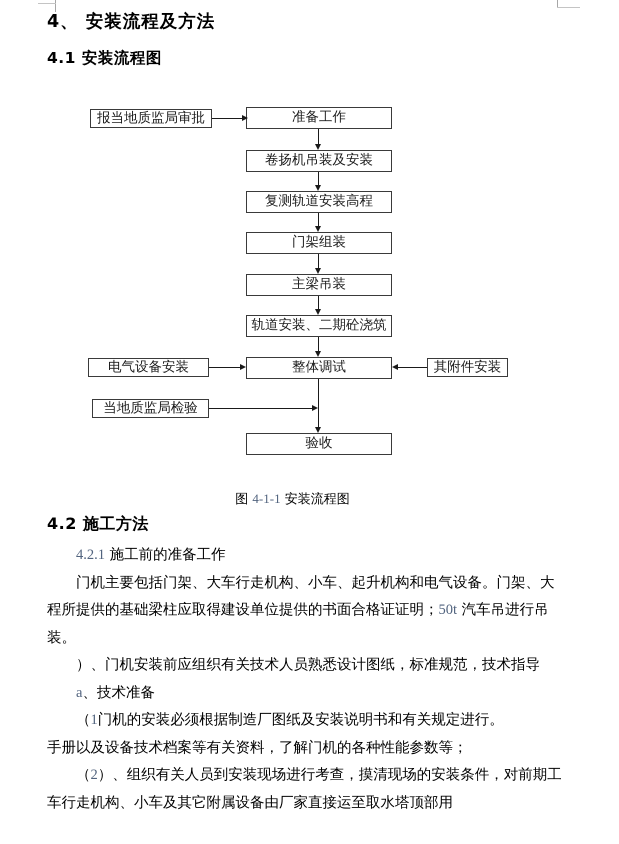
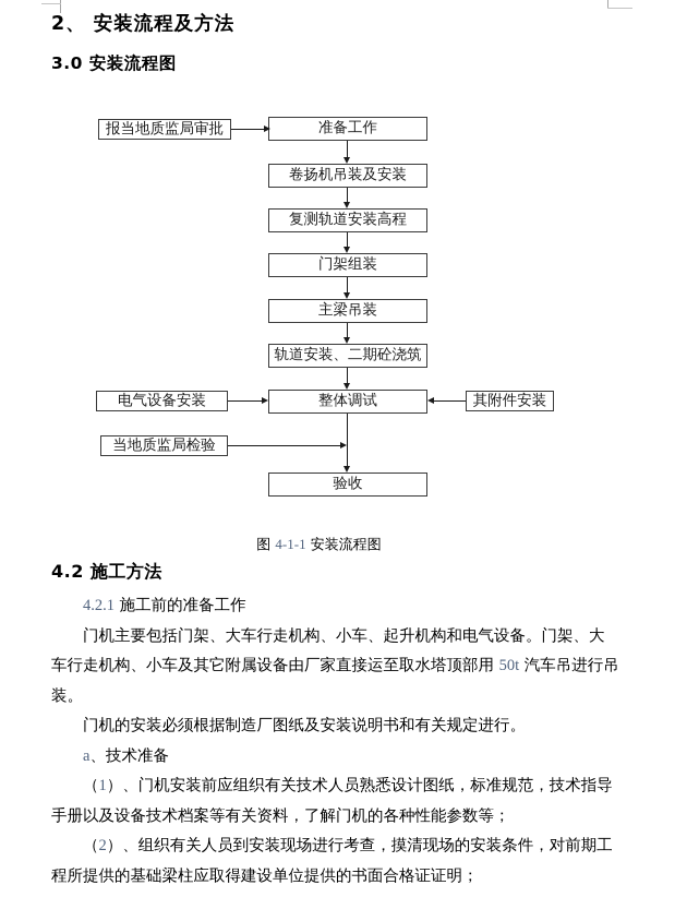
- 4、 安装流程及方法
+ 2、 安装流程及方法
- 4.1 安装流程图
+ 3.0 安装流程图
  准备工作
  卷扬机吊装及安装
  复测轨道安装高程
  门架组装
  主梁吊装
  轨道安装、二期砼浇筑
  整体调试
  验收
  报当地质监局审批
  电气设备安装
  其附件安装
  当地质监局检验
  图 4-1-1 安装流程图
  4.2 施工方法
  4.2.1 施工前的准备工作
  门机主要包括门架、大车行走机构、小车、起升机构和电气设备。门架、大
- 程所提供的基础梁柱应取得建设单位提供的书面合格证证明；50t 汽车吊进行吊
+ 车行走机构、小车及其它附属设备由厂家直接运至取水塔顶部用 50t 汽车吊进行吊
  装。
- ）、门机安装前应组织有关技术人员熟悉设计图纸，标准规范，技术指导
+ 门机的安装必须根据制造厂图纸及安装说明书和有关规定进行。
  a、技术准备
- （1门机的安装必须根据制造厂图纸及安装说明书和有关规定进行。
+ （1）、门机安装前应组织有关技术人员熟悉设计图纸，标准规范，技术指导
  手册以及设备技术档案等有关资料，了解门机的各种性能参数等；
  （2）、组织有关人员到安装现场进行考查，摸清现场的安装条件，对前期工
- 车行走机构、小车及其它附属设备由厂家直接运至取水塔顶部用
+ 程所提供的基础梁柱应取得建设单位提供的书面合格证证明；
